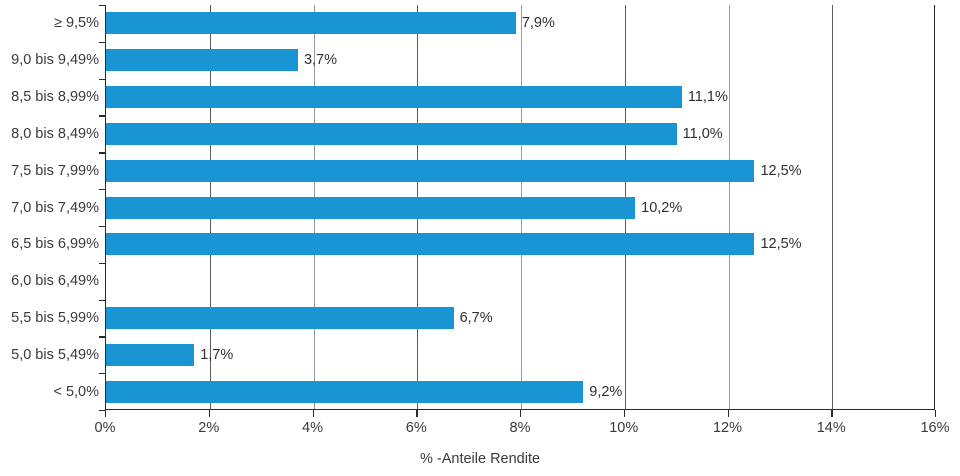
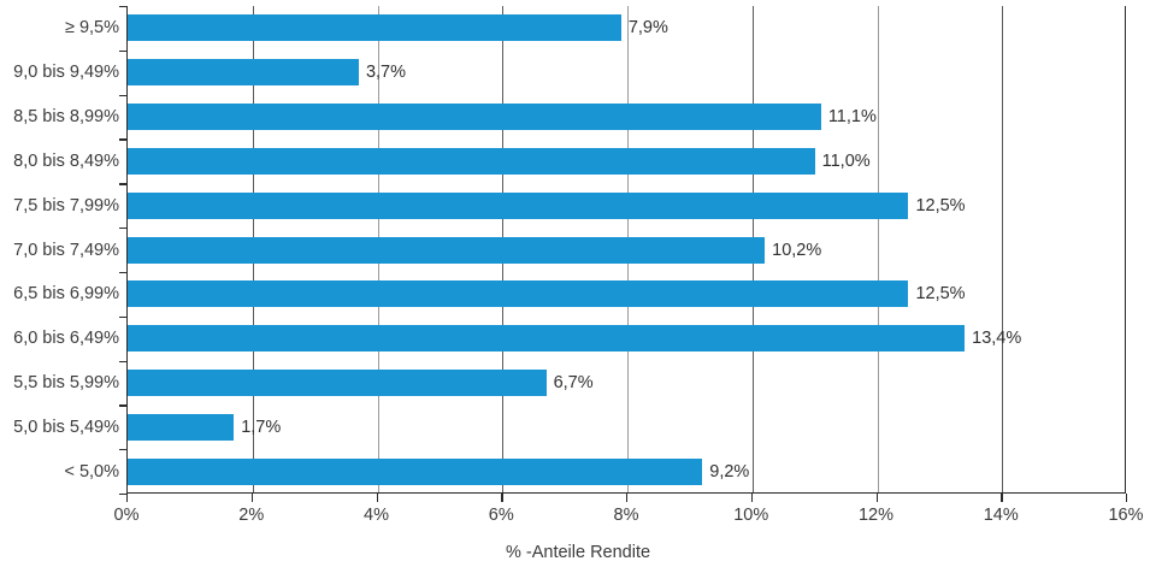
  ≥ 9,5%
  9,0 bis 9,49%
  8,5 bis 8,99%
  8,0 bis 8,49%
  7,5 bis 7,99%
  7,0 bis 7,49%
  6,5 bis 6,99%
  6,0 bis 6,49%
  5,5 bis 5,99%
  5,0 bis 5,49%
  < 5,0%
  7,9%
  3,7%
  11,1%
  11,0%
  12,5%
  10,2%
  12,5%
+ 13,4%
  6,7%
  1,7%
  9,2%
  0%
  2%
  4%
  6%
  8%
  10%
  12%
  14%
  16%
  % -Anteile Rendite
